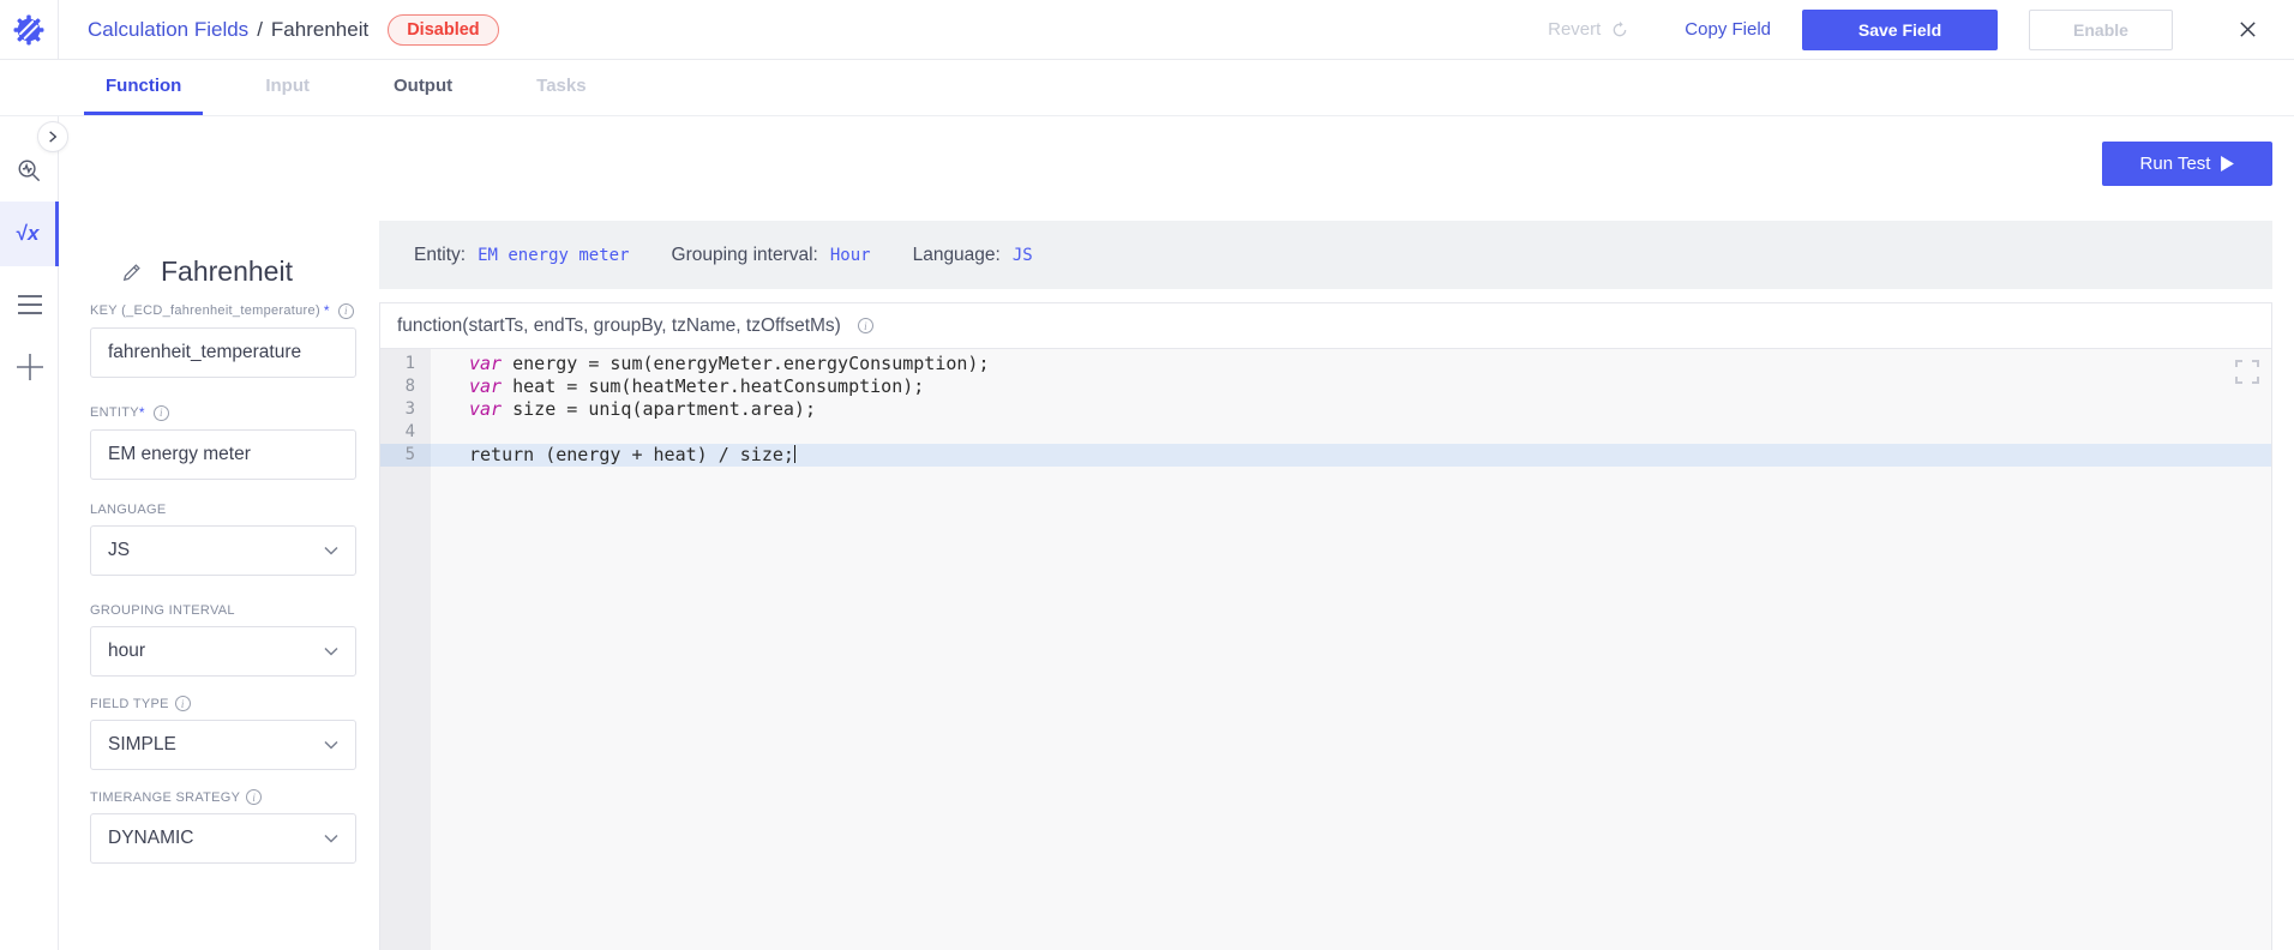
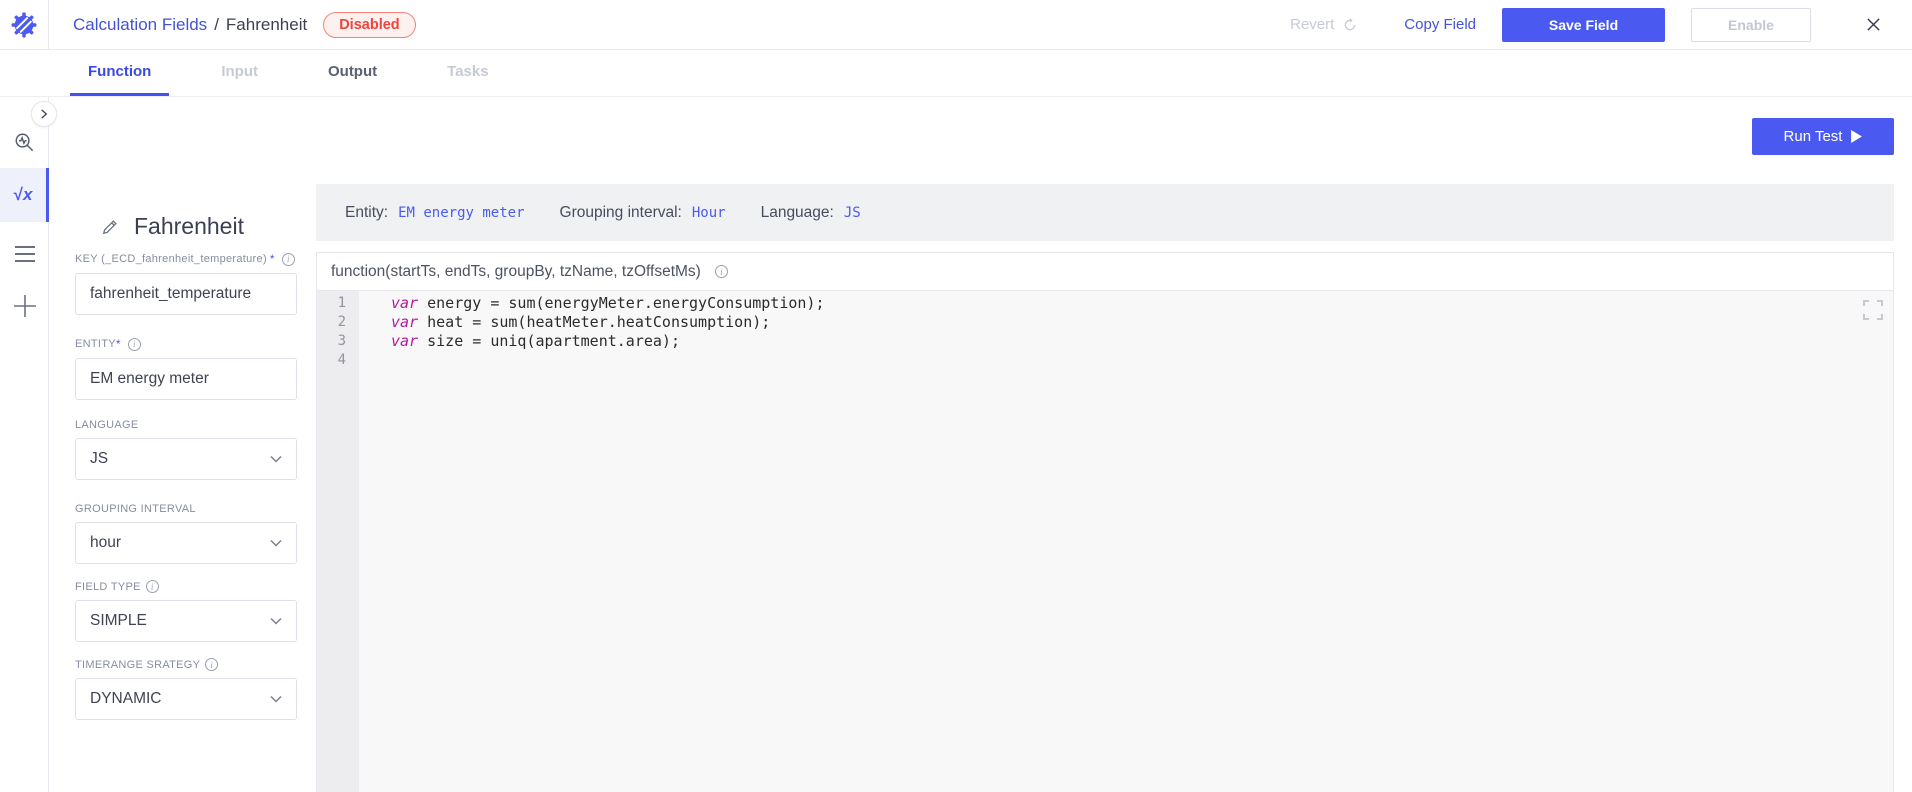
  √x
  Calculation Fields
  /
  Fahrenheit
  Disabled
  Revert
  Copy Field
  Save Field
  Enable
  Function
  Input
  Output
  Tasks
  Fahrenheit
  KEY (_ECD_fahrenheit_temperature)
  *
  i
  fahrenheit_temperature
  ENTITY
  *
  i
  EM energy meter
  LANGUAGE
  JS
  GROUPING INTERVAL
  hour
  FIELD TYPE
  i
  SIMPLE
  TIMERANGE SRATEGY
  i
  DYNAMIC
  Run Test
  Entity:
  EM energy meter
  Grouping interval:
  Hour
  Language:
  JS
  function(startTs, endTs, groupBy, tzName, tzOffsetMs)
  i
  1
  var energy = sum(energyMeter.energyConsumption);
- 8
+ 2
  var heat = sum(heatMeter.heatConsumption);
  3
  var size = uniq(apartment.area);
  4
- 5
- return (energy + heat) / size;
